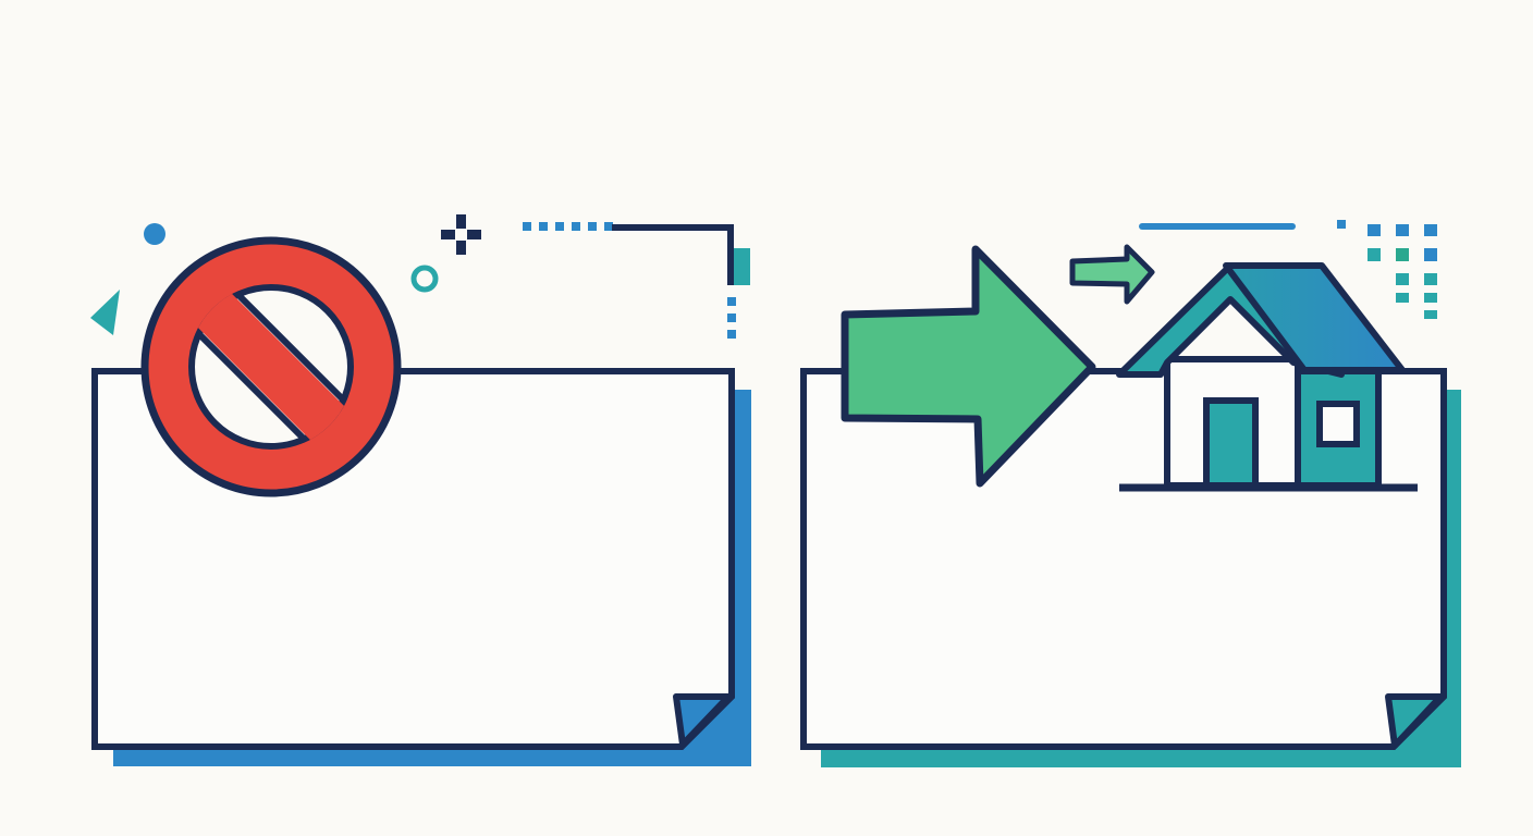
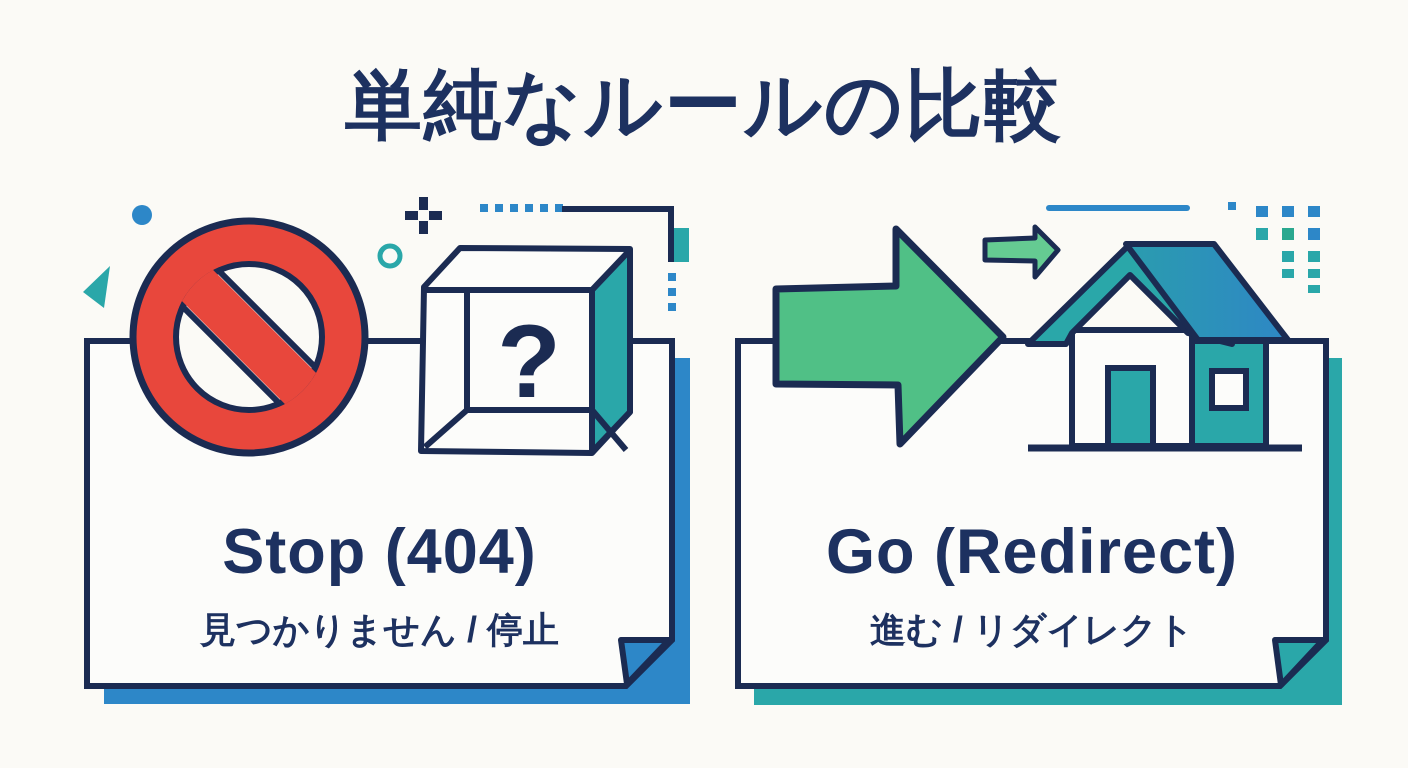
+ ?
+ 単純なルールの比較
+ Stop (404)
+ 見つかりません / 停止
+ Go (Redirect)
+ 進む / リダイレクト
